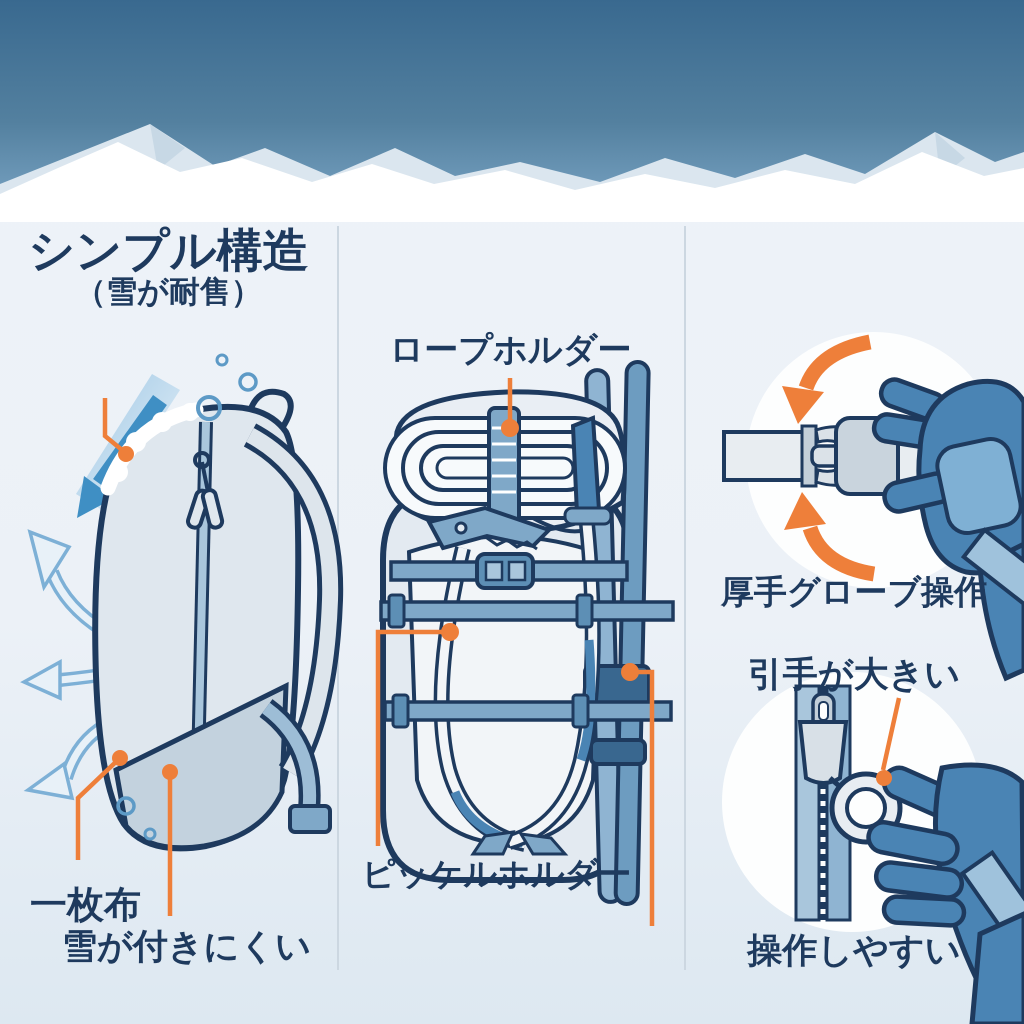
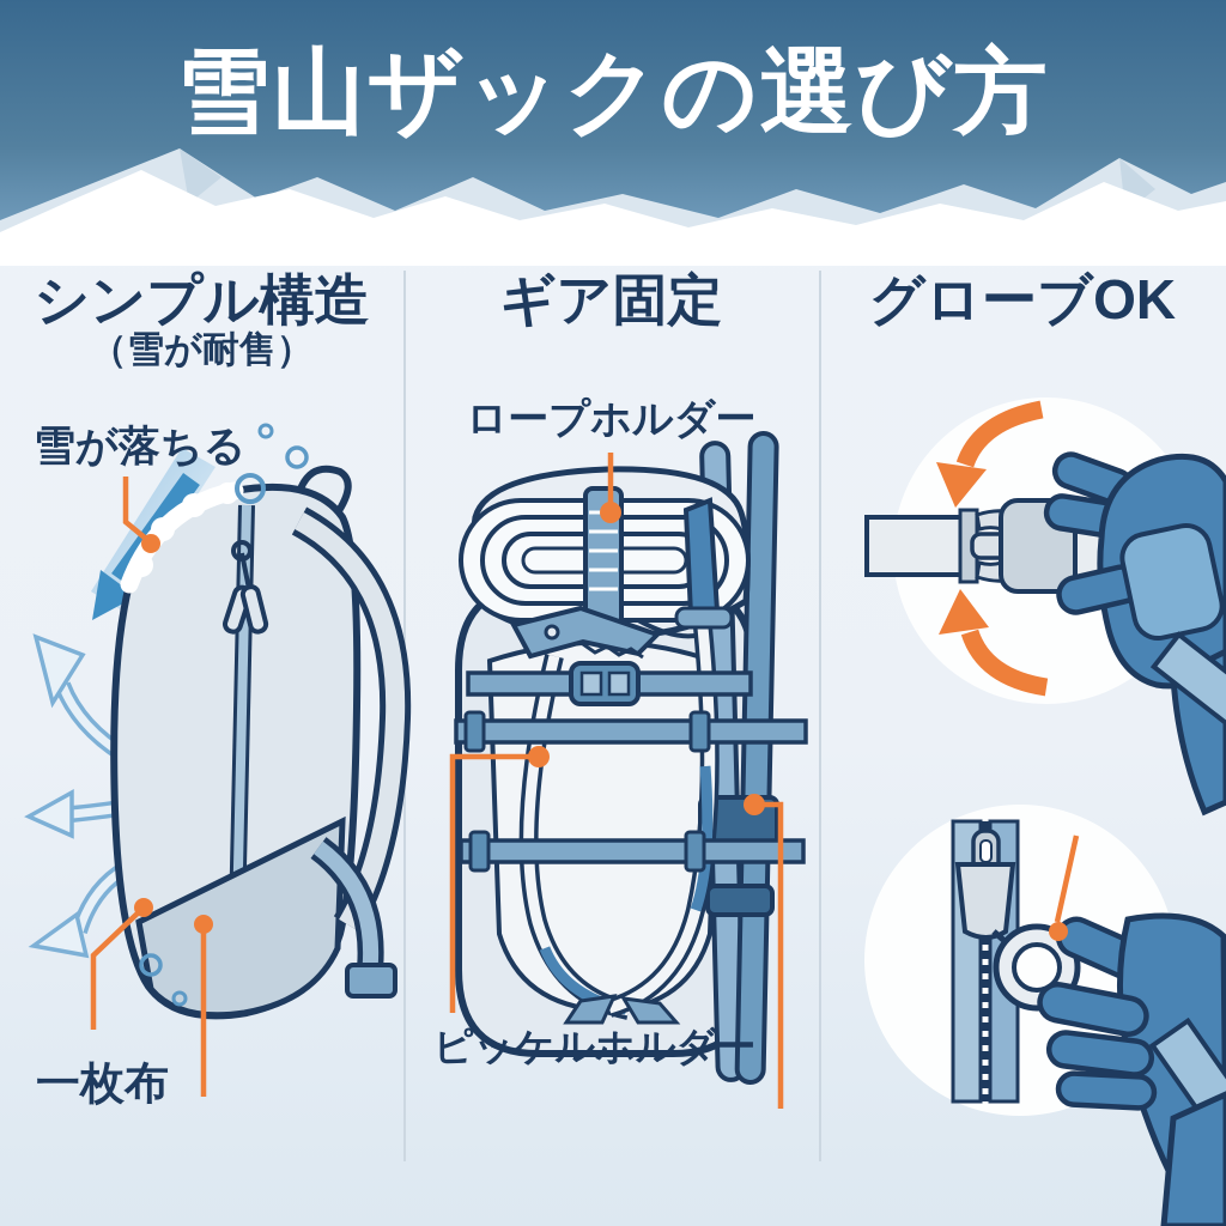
+ 雪山ザックの選び方
  シンプル構造
  （雪が耐售）
+ ギア固定
+ グローブOK
+ 雪が落ちる
  一枚布
- 雪が付きにくい
  ロープホルダー
  ピッケルホルダー
- 厚手グローブ操作
- 引手が大きい
- 操作しやすい
